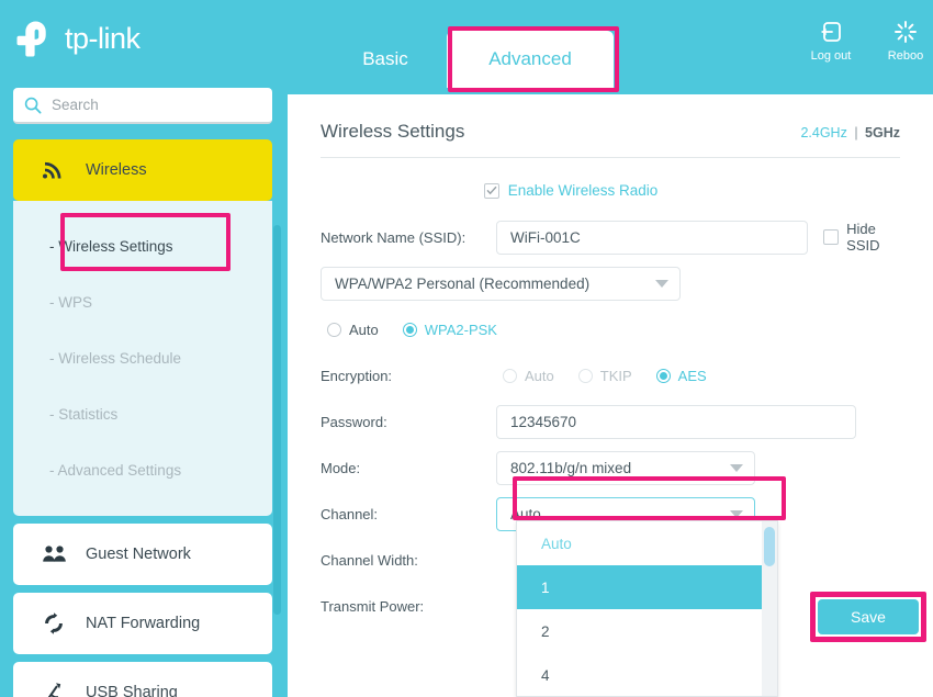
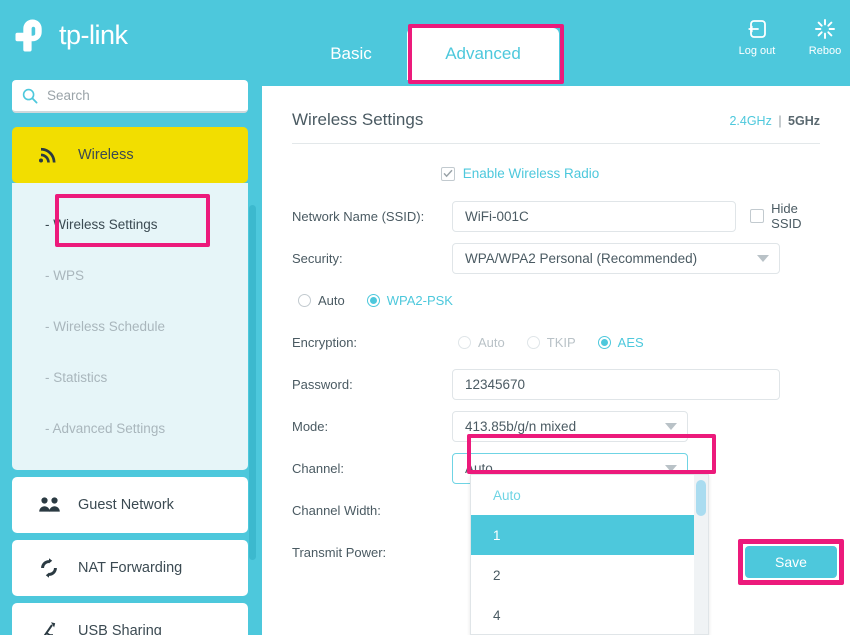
  tp-link
  Search
  Wireless
  - Wireless Settings
  - WPS
  - Wireless Schedule
  - Statistics
  - Advanced Settings
  Guest Network
  NAT Forwarding
  USB Sharing
  Basic
  Advanced
  Log out
  Reboo
  Wireless Settings
  2.4GHz | 5GHz
  Enable Wireless Radio
  Network Name (SSID):
  WiFi-001C
  Hide SSID
+ Security:
  WPA/WPA2 Personal (Recommended)
  Auto
  WPA2-PSK
  Encryption:
  Auto
  TKIP
  AES
  Password:
  12345670
  Mode:
- 802.11b/g/n mixed
+ 413.85b/g/n mixed
  Channel:
  Auto
  Channel Width:
  Transmit Power:
  Auto
  1
  2
  4
  Save
